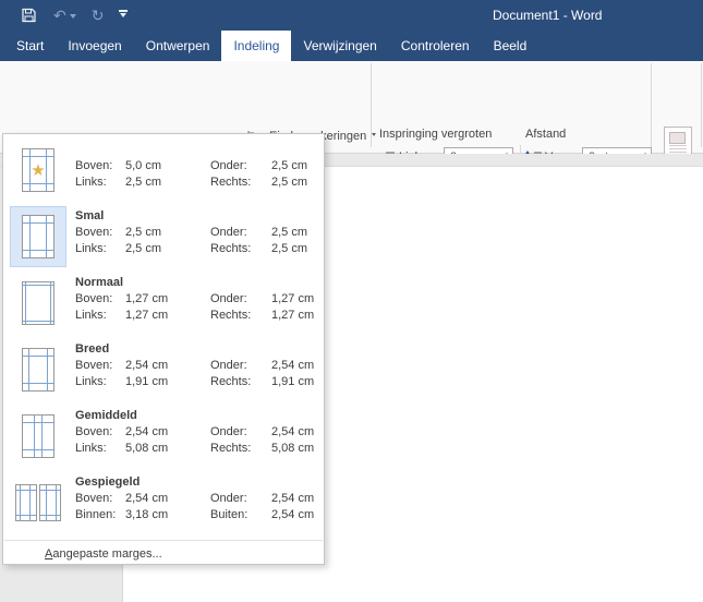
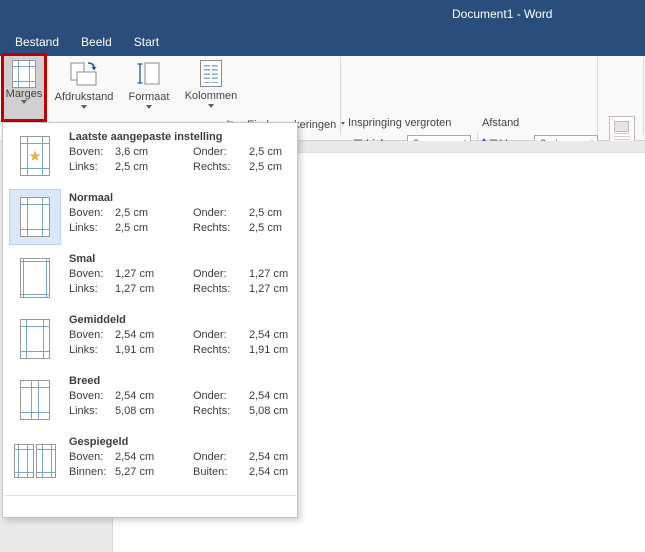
- ↶
- ↻
  Document1 - Word
+ Bestand
- Start
+ Beeld
- Invoegen
- Ontwerpen
- Indeling
- Verwijzingen
- Controleren
- Beeld
+ Start
+ Marges
+ Afdrukstand
+ Formaat
+ Kolommen
  Inspringing vergroten
  Afstand
+ Laatste aangepaste instelling
  Boven:
- 5,0 cm
+ 3,6 cm
  Onder:
  2,5 cm
  Links:
  2,5 cm
  Rechts:
  2,5 cm
- Smal
+ Normaal
  Boven:
  2,5 cm
  Onder:
  2,5 cm
  Links:
  2,5 cm
  Rechts:
  2,5 cm
- Normaal
+ Smal
  Boven:
  1,27 cm
  Onder:
  1,27 cm
  Links:
  1,27 cm
  Rechts:
  1,27 cm
- Breed
+ Gemiddeld
  Boven:
  2,54 cm
  Onder:
  2,54 cm
  Links:
  1,91 cm
  Rechts:
  1,91 cm
- Gemiddeld
+ Breed
  Boven:
  2,54 cm
  Onder:
  2,54 cm
  Links:
  5,08 cm
  Rechts:
  5,08 cm
  Gespiegeld
  Boven:
  2,54 cm
  Onder:
  2,54 cm
  Binnen:
- 3,18 cm
+ 5,27 cm
  Buiten:
  2,54 cm
- Aangepaste marges...
